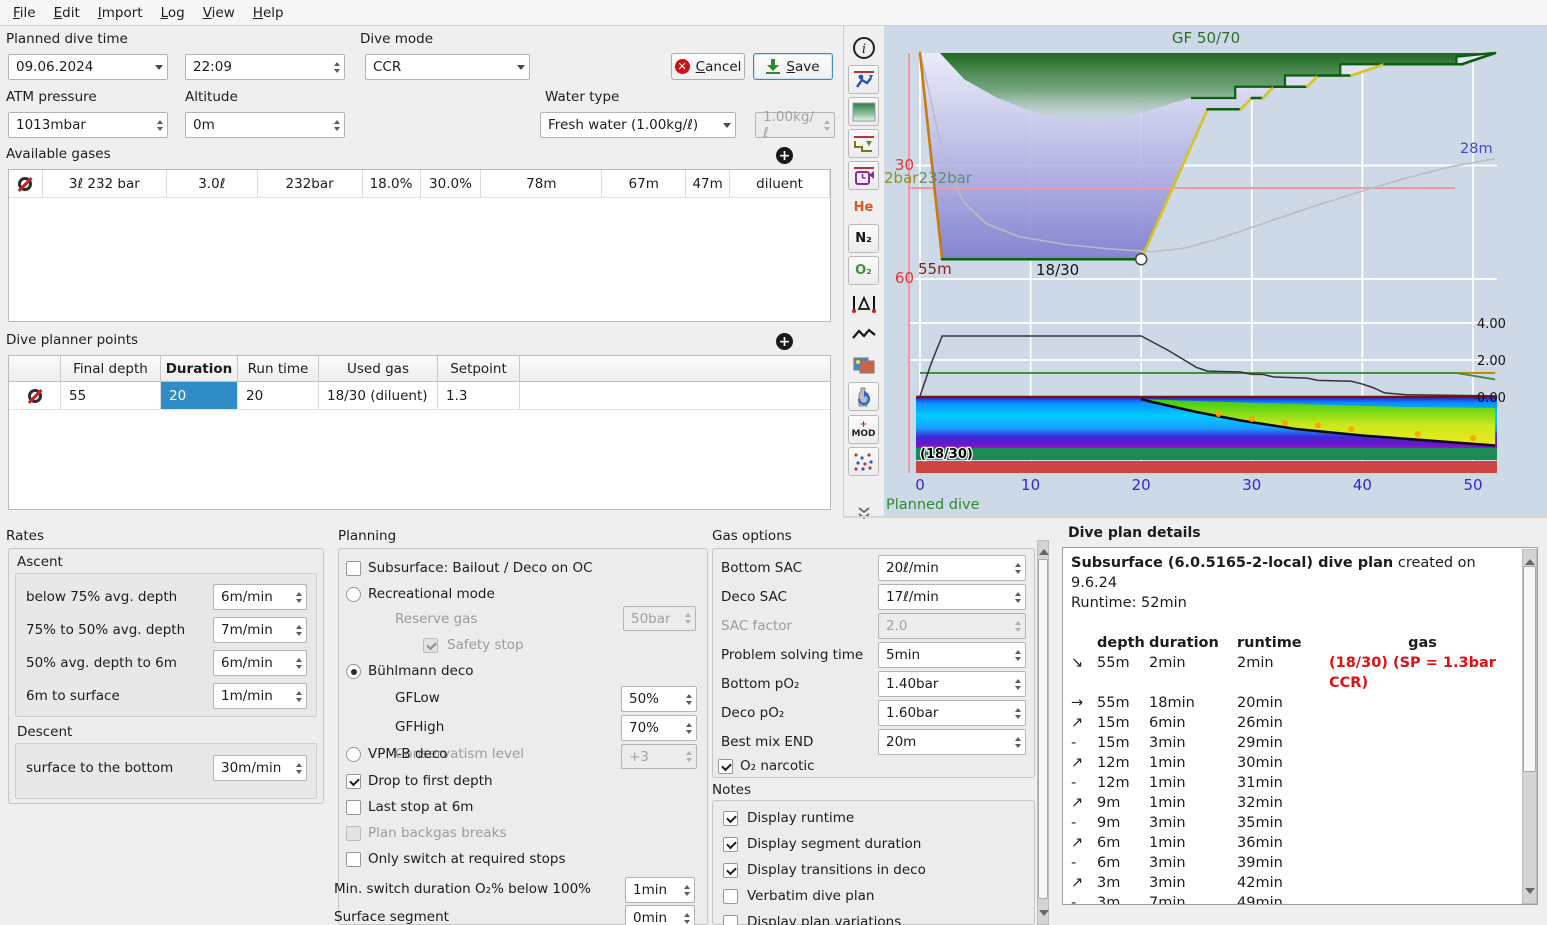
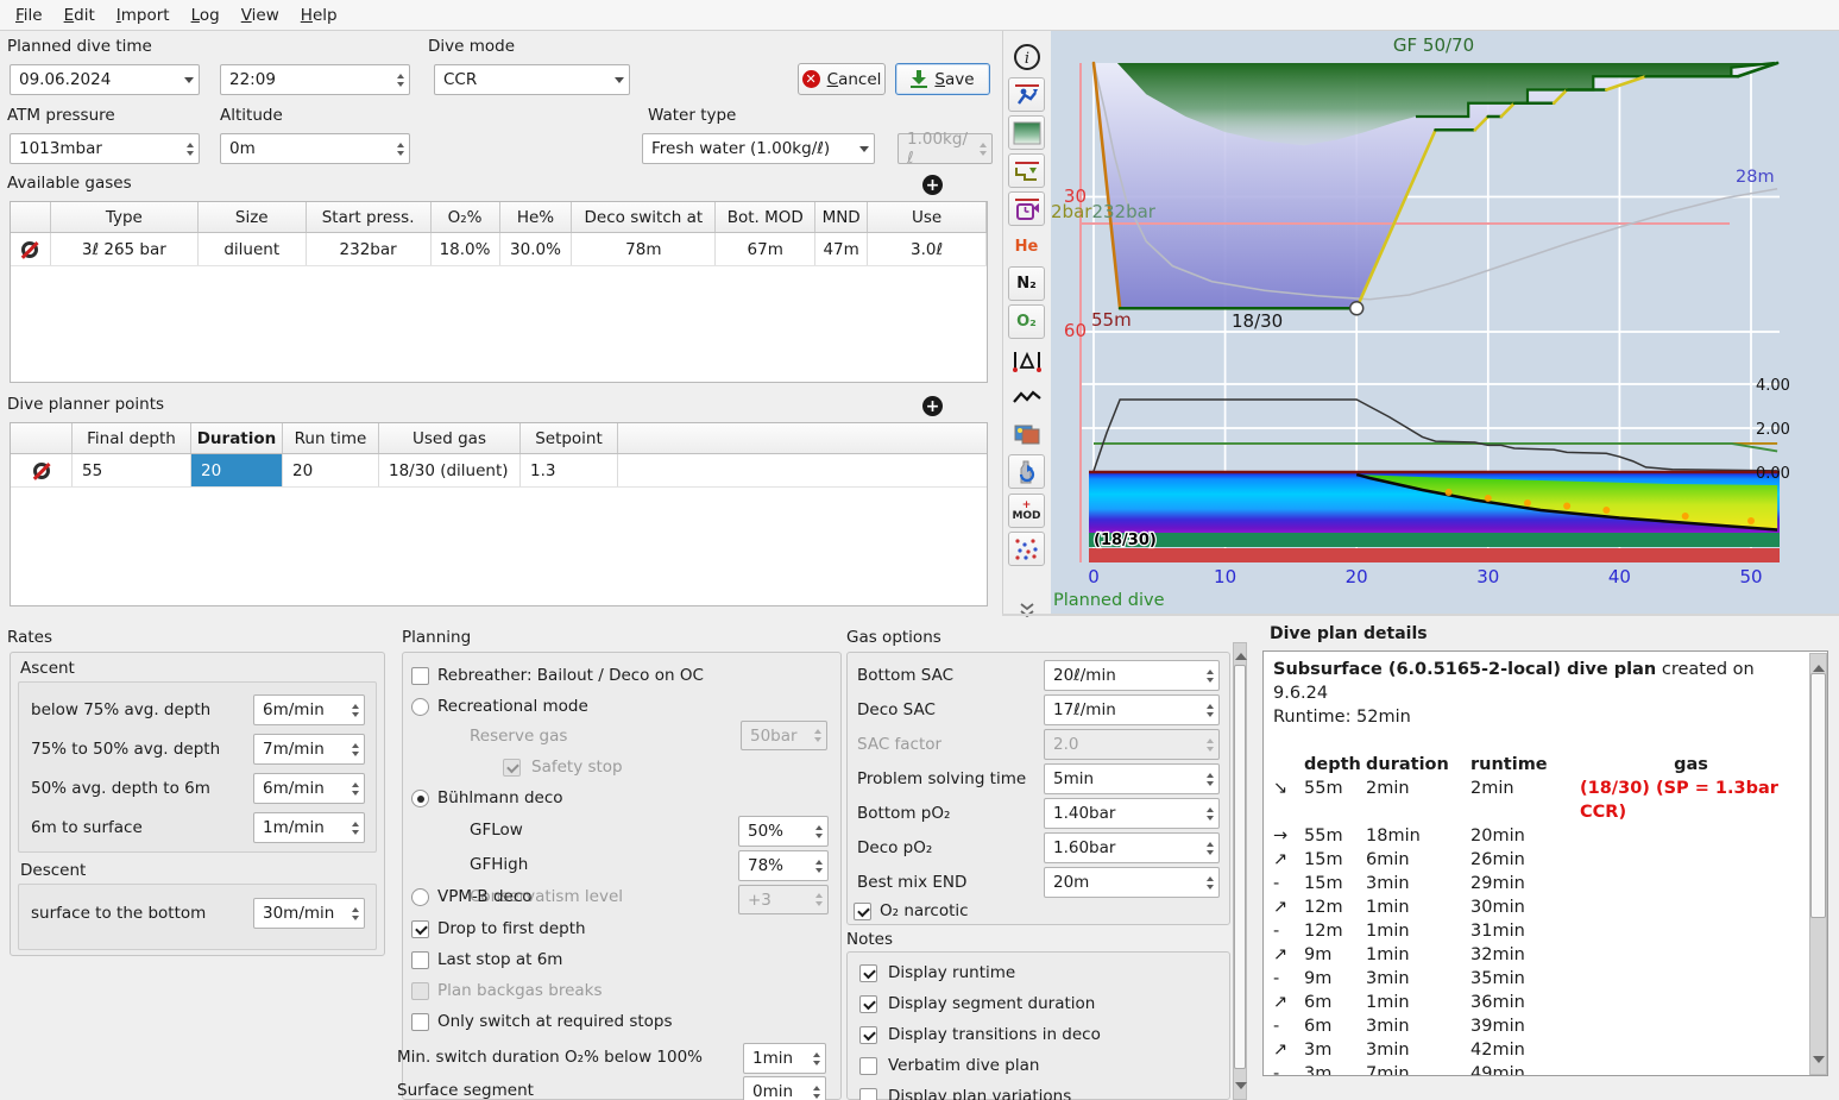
  File
  Edit
  Import
  Log
  View
  Help
  Planned dive time
  09.06.2024
  22:09
  Dive mode
  CCR
  ✕
  Cancel
  Save
  ATM pressure
  1013mbar
  Altitude
  0m
  Water type
  Fresh water (1.00kg/ℓ)
  1.00kg/ℓ
  Available gases
  +
+ Type
+ Size
+ Start press.
+ O₂%
+ He%
+ Deco switch at
+ Bot. MOD
+ MND
+ Use
- 3ℓ 232 bar
+ 3ℓ 265 bar
- 3.0ℓ
+ diluent
  232bar
  18.0%
  30.0%
  78m
  67m
  47m
- diluent
+ 3.0ℓ
  Dive planner points
  +
  Final depth
  Duration
  Run time
  Used gas
  Setpoint
  55
  20
  20
  18/30 (diluent)
  1.3
  Rates
  Ascent
  below 75% avg. depth
  6m/min
  75% to 50% avg. depth
  7m/min
  50% avg. depth to 6m
  6m/min
  6m to surface
  1m/min
  Descent
  surface to the bottom
  30m/min
  Planning
- Subsurface: Bailout / Deco on OC
+ Rebreather: Bailout / Deco on OC
  Recreational mode
  Reserve gas
  50bar
  Safety stop
  Bühlmann deco
  GFLow
  50%
  GFHigh
- 70%
+ 78%
  Conservatism level
  VPM-B deco
  +3
  Drop to first depth
  Last stop at 6m
  Plan backgas breaks
  Only switch at required stops
  Min. switch duration O₂% below 100%
  1min
  Surface segment
  0min
  Gas options
  Bottom SAC
  20ℓ/min
  Deco SAC
  17ℓ/min
  SAC factor
  2.0
  Problem solving time
  5min
  Bottom pO₂
  1.40bar
  Deco pO₂
  1.60bar
  Best mix END
  20m
  O₂ narcotic
  Notes
  Display runtime
  Display segment duration
  Display transitions in deco
  Verbatim dive plan
  Display plan variations
  i
  He
  N₂
  O₂
  +
  MOD
  GF 50/70
  30
  60
  2bar232bar
  55m
  18/30
  28m
  4.00
  2.00
  0.00
  (18/30)
  0
  10
  20
  30
  40
  50
  Planned dive
  Dive plan details
  Subsurface (6.0.5165-2-local) dive plan created on 9.6.24
  Runtime: 52min
  depth
  duration
  runtime
  gas
  ↘
  55m
  2min
  2min
  (18/30) (SP = 1.3bar CCR)
  →
  55m
  18min
  20min
  ↗
  15m
  6min
  26min
  -
  15m
  3min
  29min
  ↗
  12m
  1min
  30min
  -
  12m
  1min
  31min
  ↗
  9m
  1min
  32min
  -
  9m
  3min
  35min
  ↗
  6m
  1min
  36min
  -
  6m
  3min
  39min
  ↗
  3m
  3min
  42min
  -
  3m
  7min
  49min
